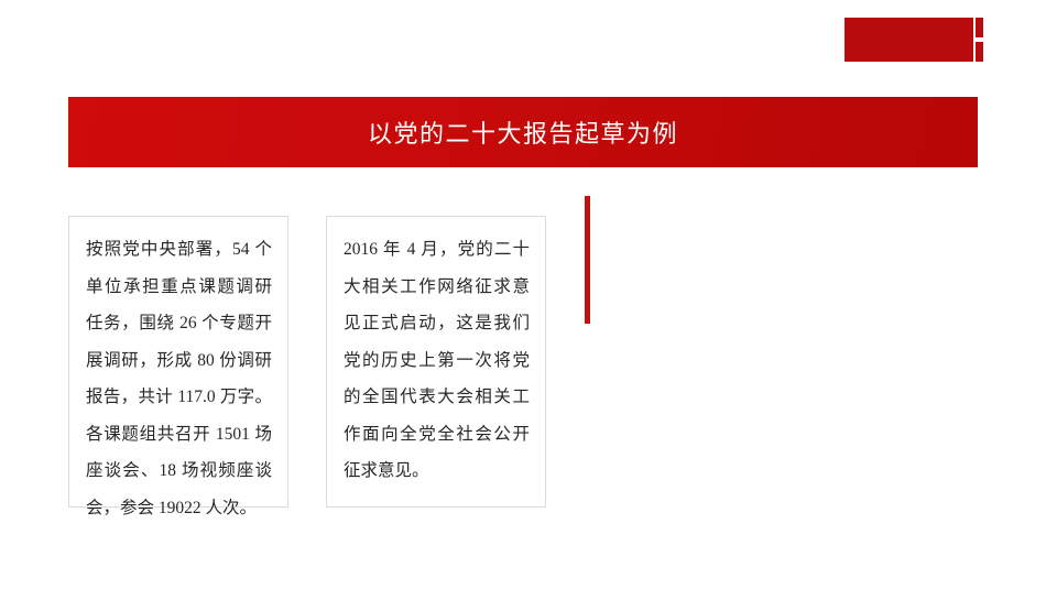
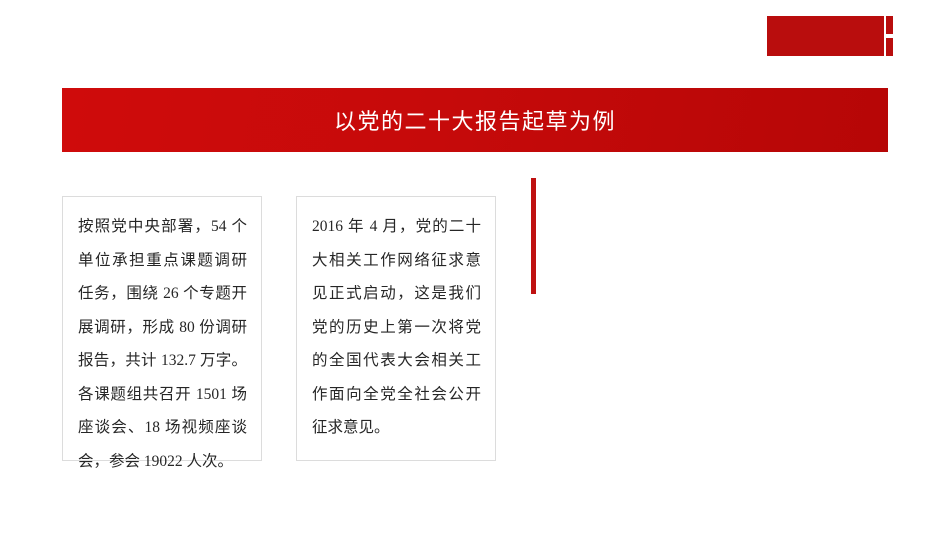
  以党的二十大报告起草为例
- 按照党中央部署，54 个单位承担重点课题调研任务，围绕 26 个专题开展调研，形成 80 份调研报告，共计 117.0 万字。各课题组共召开 1501 场座谈会、18 场视频座谈会，参会 19022 人次。
+ 按照党中央部署，54 个单位承担重点课题调研任务，围绕 26 个专题开展调研，形成 80 份调研报告，共计 132.7 万字。各课题组共召开 1501 场座谈会、18 场视频座谈会，参会 19022 人次。
  2016 年 4 月，党的二十大相关工作网络征求意见正式启动，这是我们党的历史上第一次将党的全国代表大会相关工作面向全党全社会公开征求意见。
